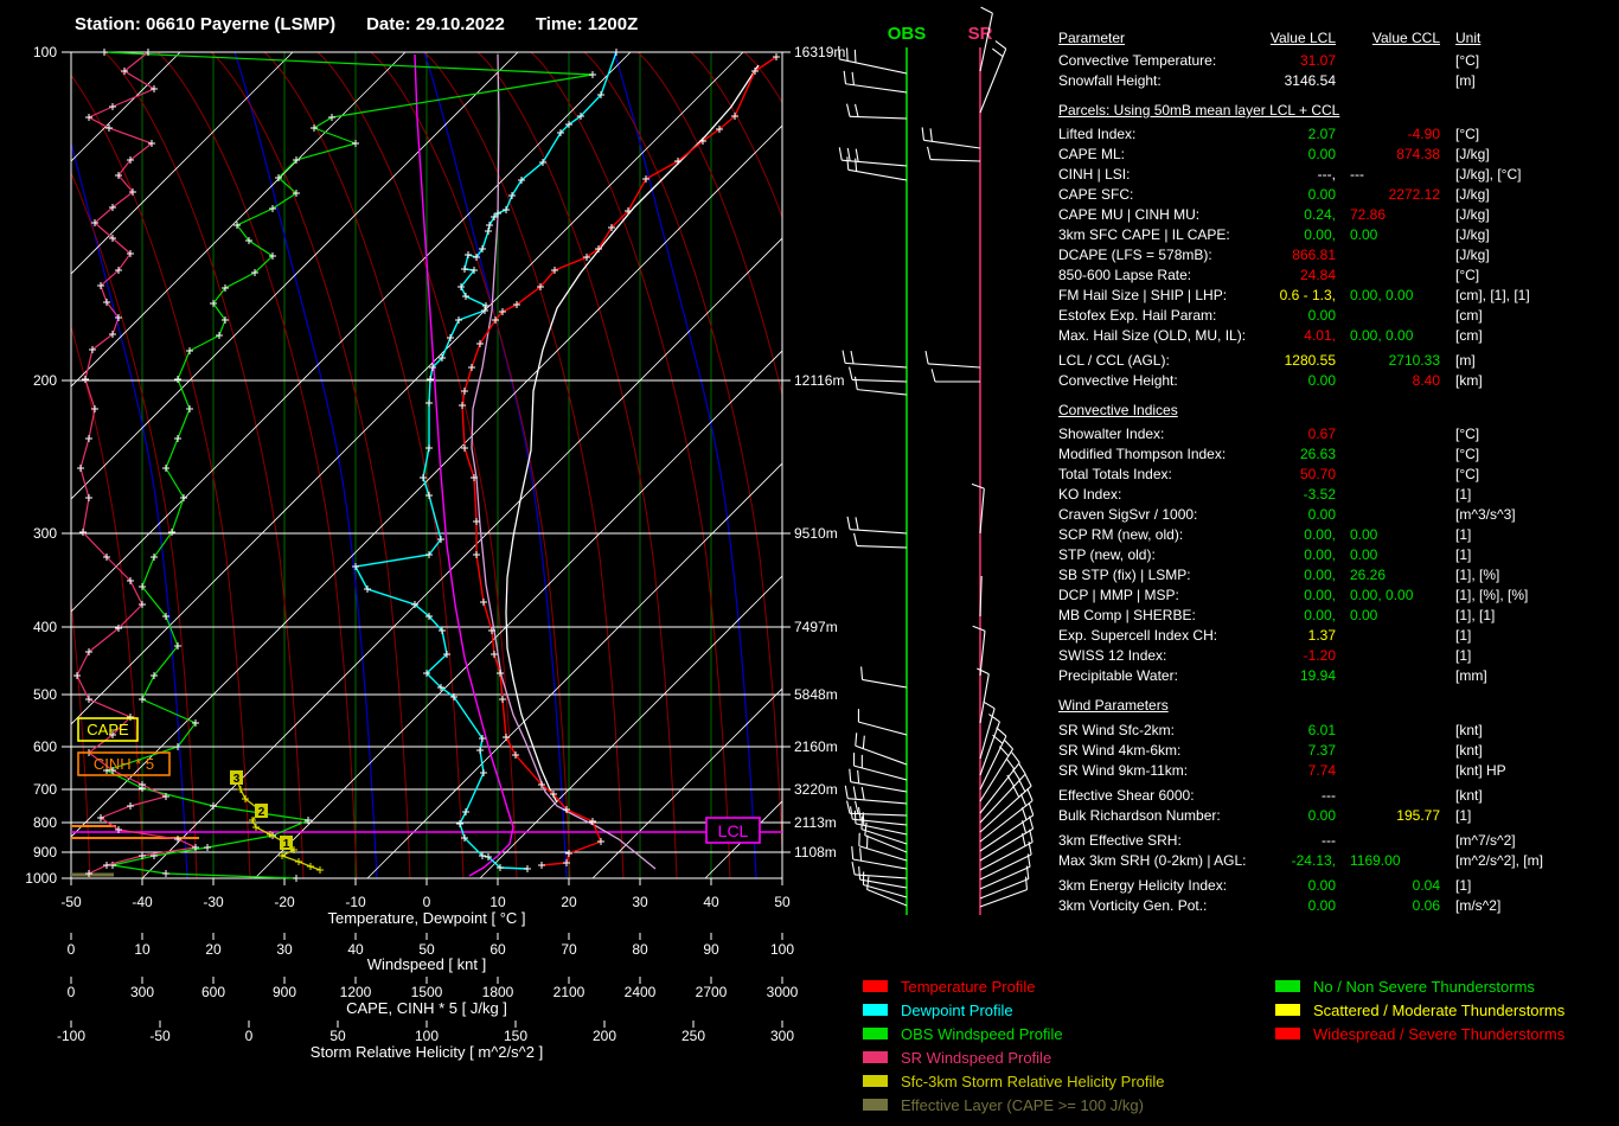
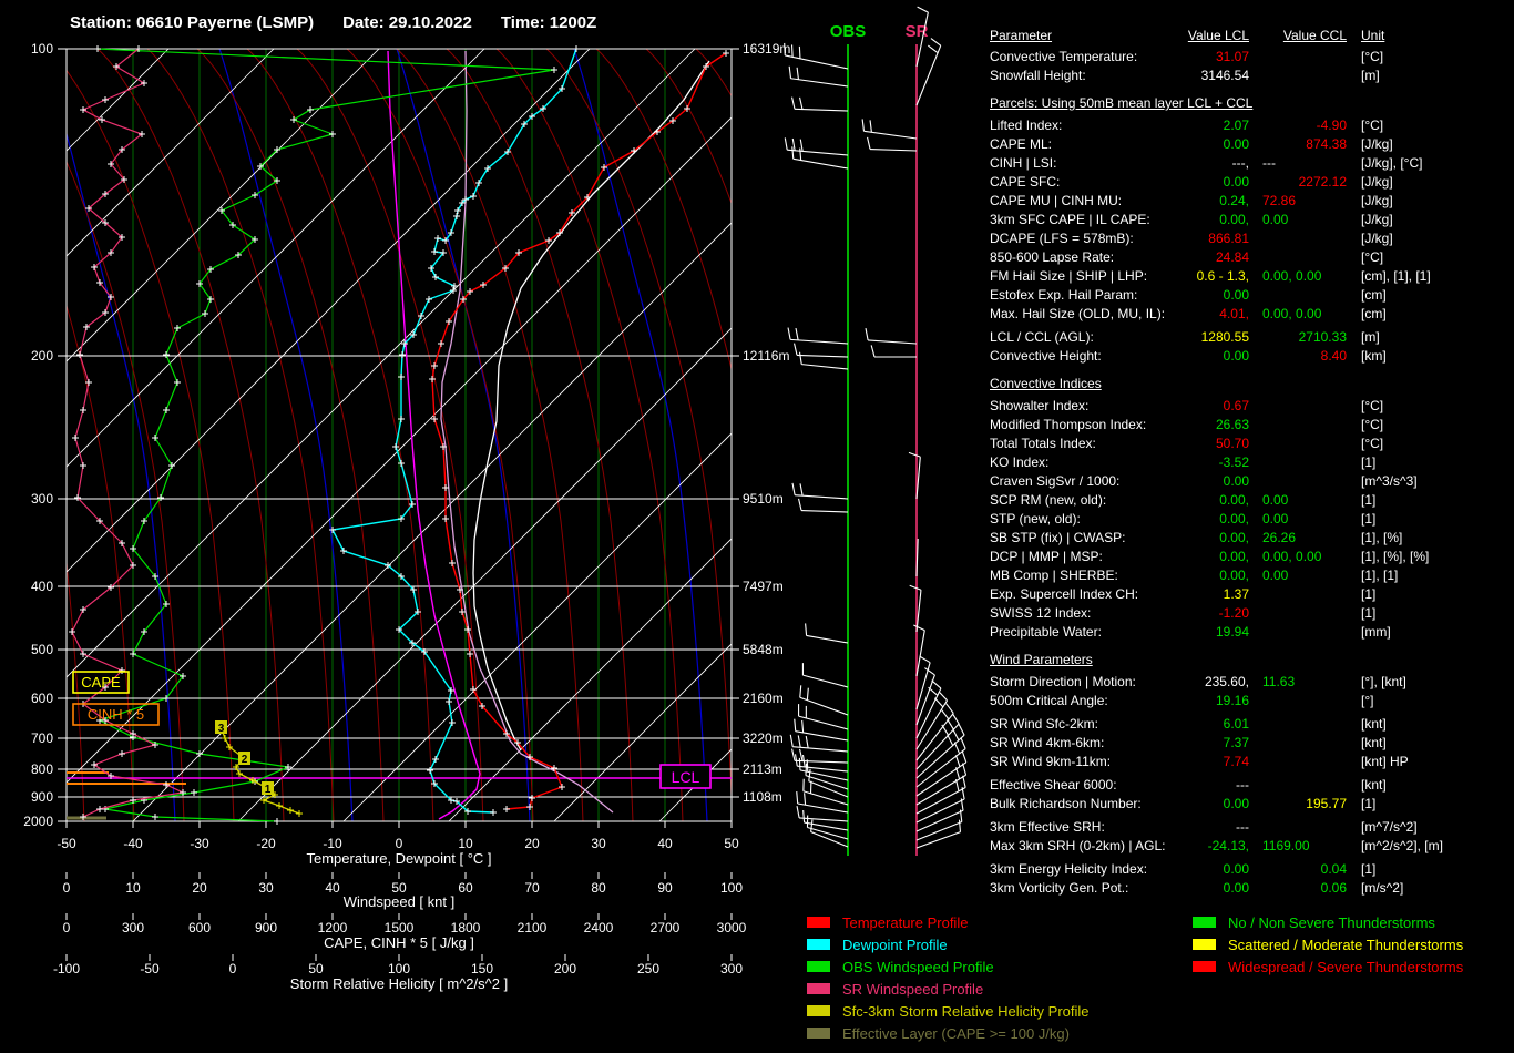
  Station: 06610 Payerne (LSMP) Date: 29.10.2022 Time: 1200Z
  100
  16319
  200
  12116m
  300
  9510m
  400
  7497m
  500
  5848m
  600
  2160m
  700
  3220m
  800
  2113m
  900
  1108m
- 1000
+ 2000
  CAPE
  CINH * 5
  LCL
  3
  2
  1
  -50
  -40
  -30
  -20
  -10
  0
  10
  20
  30
  40
  50
  Temperature, Dewpoint [ °C ]
  0
  10
  20
  30
  40
  50
  60
  70
  80
  90
  100
  Windspeed [ knt ]
  0
  300
  600
  900
  1200
  1500
  1800
  2100
  2400
  2700
  3000
  CAPE, CINH * 5 [ J/kg ]
  -100
  -50
  0
  50
  100
  150
  200
  250
  300
  Storm Relative Helicity [ m^2/s^2 ]
  OBS
  SR
  Parameter
  Value LCL
  Value CCL
  Unit
  Convective Temperature:
  31.07
  [°C]
  Snowfall Height:
  3146.54
  [m]
  Parcels: Using 50mB mean layer LCL + CCL
  Lifted Index:
  2.07
  -4.90
  [°C]
  CAPE ML:
  0.00
  874.38
  [J/kg]
  CINH | LSI:
  ---,
  ---
  [J/kg], [°C]
  CAPE SFC:
  0.00
  2272.12
  [J/kg]
  CAPE MU | CINH MU:
  0.24,
  72.86
  [J/kg]
  3km SFC CAPE | IL CAPE:
  0.00,
  0.00
  [J/kg]
  DCAPE (LFS = 578mB):
  866.81
  [J/kg]
  850-600 Lapse Rate:
  24.84
  [°C]
  FM Hail Size | SHIP | LHP:
  0.6 - 1.3,
  0.00, 0.00
  [cm], [1], [1]
  Estofex Exp. Hail Param:
  0.00
  [cm]
  Max. Hail Size (OLD, MU, IL):
  4.01,
  0.00, 0.00
  [cm]
  LCL / CCL (AGL):
  1280.55
  2710.33
  [m]
  Convective Height:
  0.00
  8.40
  [km]
  Convective Indices
  Showalter Index:
  0.67
  [°C]
  Modified Thompson Index:
  26.63
  [°C]
  Total Totals Index:
  50.70
  [°C]
  KO Index:
  -3.52
  [1]
  Craven SigSvr / 1000:
  0.00
  [m^3/s^3]
  SCP RM (new, old):
  0.00,
  0.00
  [1]
  STP (new, old):
  0.00,
  0.00
  [1]
- SB STP (fix) | LSMP:
+ SB STP (fix) | CWASP:
  0.00,
  26.26
  [1], [%]
  DCP | MMP | MSP:
  0.00,
  0.00, 0.00
  [1], [%], [%]
  MB Comp | SHERBE:
  0.00,
  0.00
  [1], [1]
  Exp. Supercell Index CH:
  1.37
  [1]
  SWISS 12 Index:
  -1.20
  [1]
  Precipitable Water:
  19.94
  [mm]
  Wind Parameters
+ Storm Direction | Motion:
+ 235.60,
+ 11.63
+ [°], [knt]
+ 500m Critical Angle:
+ 19.16
+ [°]
  SR Wind Sfc-2km:
  6.01
  [knt]
  SR Wind 4km-6km:
  7.37
  [knt]
  SR Wind 9km-11km:
  7.74
  [knt] HP
  Effective Shear 6000:
  ---
  [knt]
  Bulk Richardson Number:
  0.00
  195.77
  [1]
  3km Effective SRH:
  ---
  [m^7/s^2]
  Max 3km SRH (0-2km) | AGL:
  -24.13,
  1169.00
  [m^2/s^2], [m]
  3km Energy Helicity Index:
  0.00
  0.04
  [1]
  3km Vorticity Gen. Pot.:
  0.00
  0.06
  [m/s^2]
  Temperature Profile
  Dewpoint Profile
  OBS Windspeed Profile
  SR Windspeed Profile
  Sfc-3km Storm Relative Helicity Profile
  Effective Layer (CAPE >= 100 J/kg)
  No / Non Severe Thunderstorms
  Scattered / Moderate Thunderstorms
  Widespread / Severe Thunderstorms
